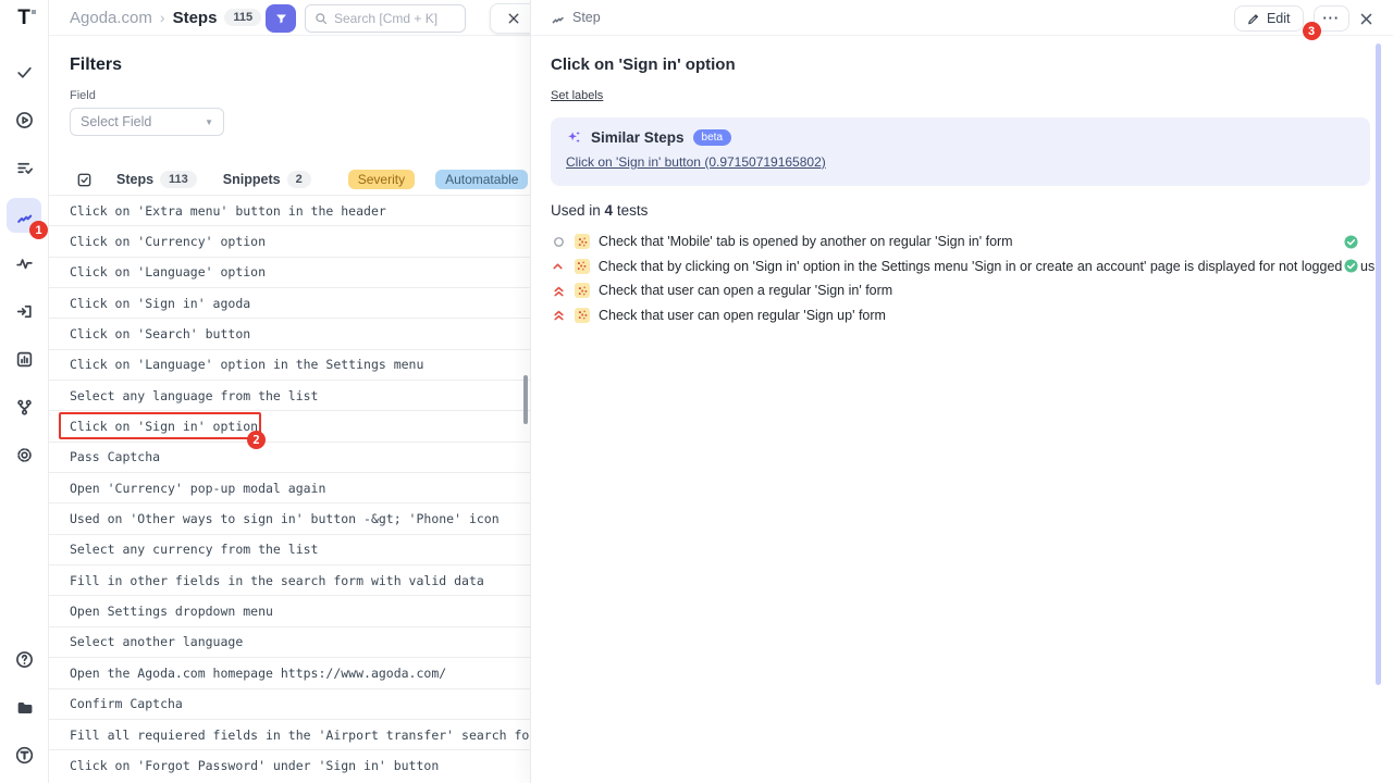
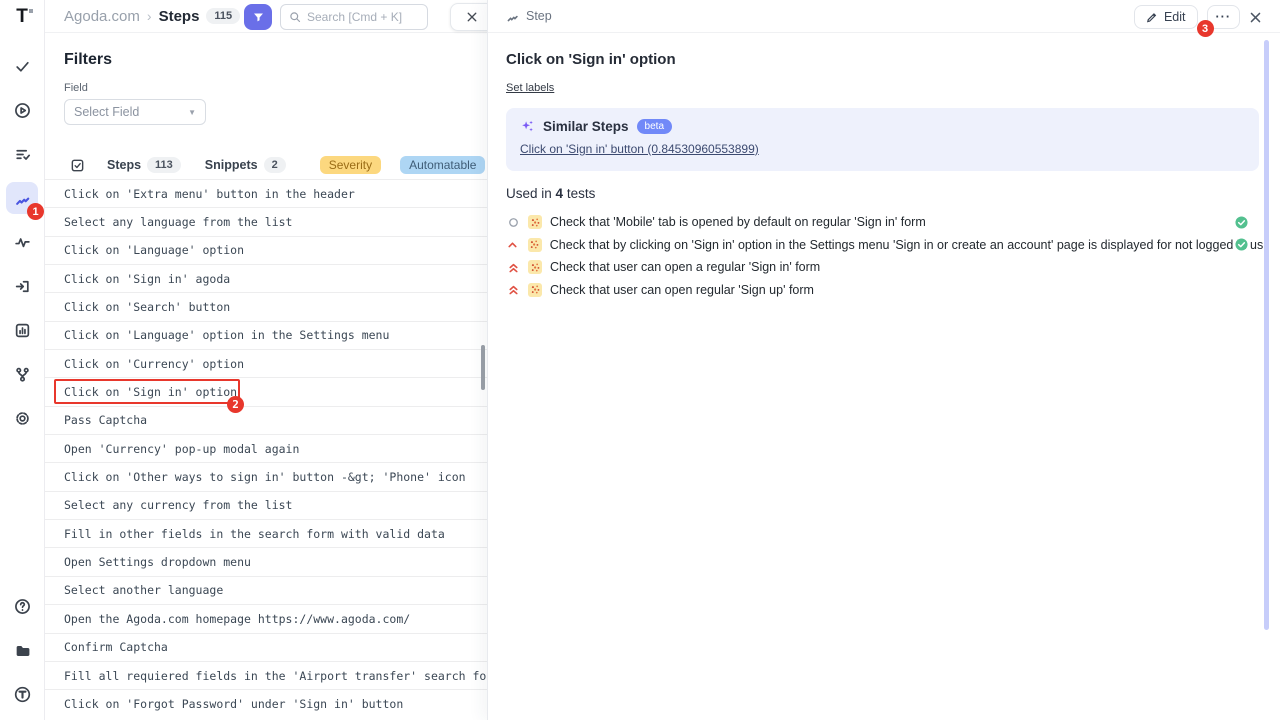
  T
  1
  Agoda.com
  ›
  Steps
  115
  Search [Cmd + K]
  Filters
  Field
  Select Field
  ▼
  Steps
  113
  Snippets
  2
  Severity
  Automatable
  Click on 'Extra menu' button in the header
- Click on 'Currency' option
+ Select any language from the list
  Click on 'Language' option
  Click on 'Sign in' agoda
  Click on 'Search' button
  Click on 'Language' option in the Settings menu
- Select any language from the list
+ Click on 'Currency' option
  Click on 'Sign in' option
  2
  Pass Captcha
  Open 'Currency' pop-up modal again
- Used on 'Other ways to sign in' button -&gt; 'Phone' icon
+ Click on 'Other ways to sign in' button -&gt; 'Phone' icon
  Select any currency from the list
  Fill in other fields in the search form with valid data
  Open Settings dropdown menu
  Select another language
  Open the Agoda.com homepage https://www.agoda.com/
  Confirm Captcha
  Fill all requiered fields in the 'Airport transfer' search fo
  Click on 'Forgot Password' under 'Sign in' button
  Step
  Edit
  ···
  3
  Click on 'Sign in' option
  Set labels
  Similar Steps
  beta
- Click on 'Sign in' button (0.97150719165802)
+ Click on 'Sign in' button (0.84530960553899)
  Used in 4 tests
- Check that 'Mobile' tab is opened by another on regular 'Sign in' form
+ Check that 'Mobile' tab is opened by default on regular 'Sign in' form
  Check that by clicking on 'Sign in' option in the Settings menu 'Sign in or create an account' page is displayed for not logged us
  Check that user can open a regular 'Sign in' form
  Check that user can open regular 'Sign up' form
